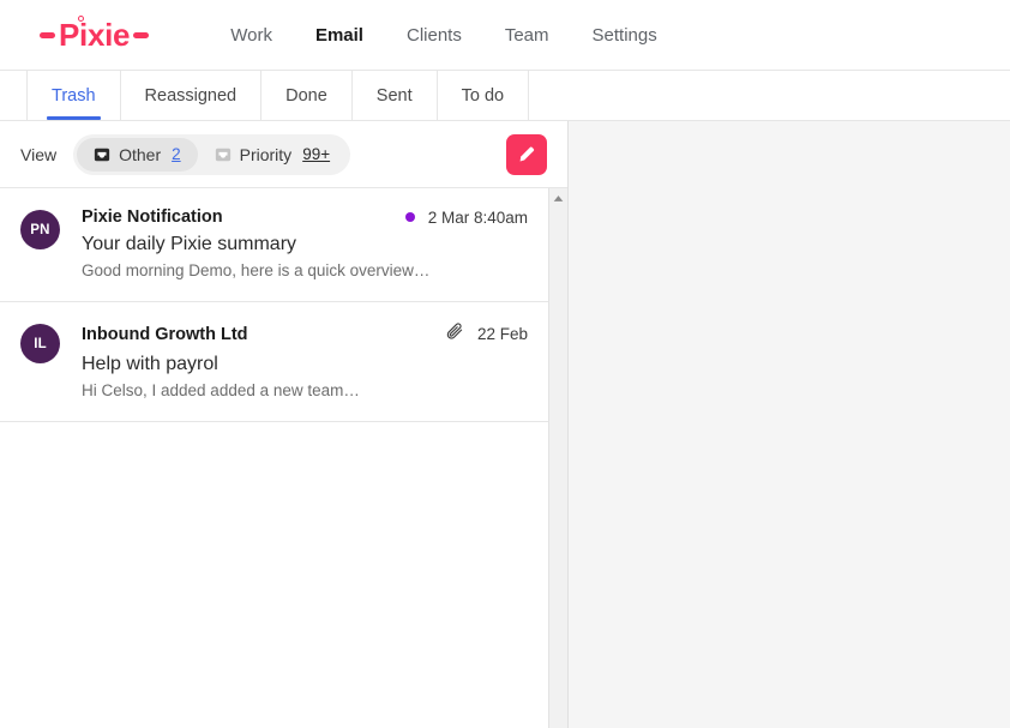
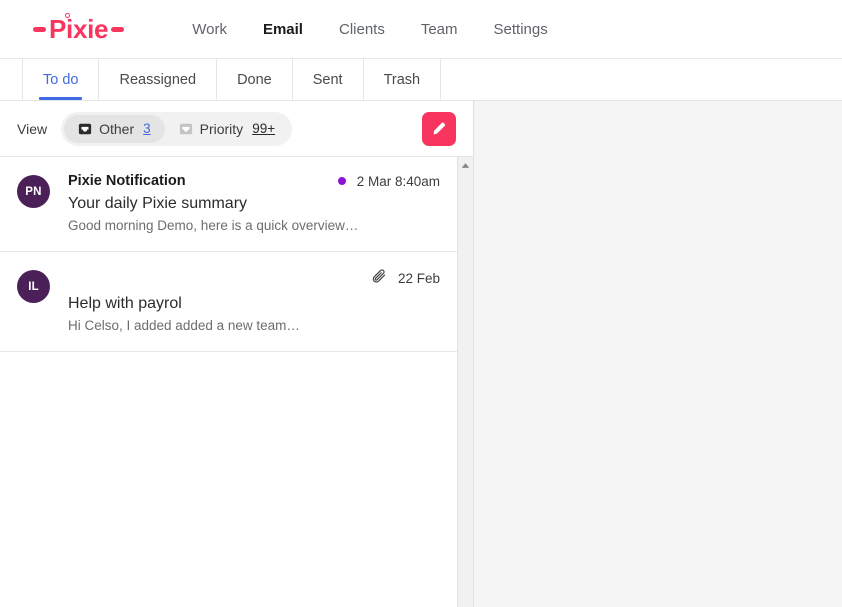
  Pixie
  Work
  Email
  Clients
  Team
  Settings
- Trash
+ To do
  Reassigned
  Done
  Sent
- To do
+ Trash
  View
  Other
- 2
+ 3
  Priority
  99+
  PN
  Pixie Notification
  2 Mar 8:40am
  Your daily Pixie summary
  Good morning Demo, here is a quick overview…
  IL
- Inbound Growth Ltd
  22 Feb
  Help with payrol
  Hi Celso, I added added a new team…
